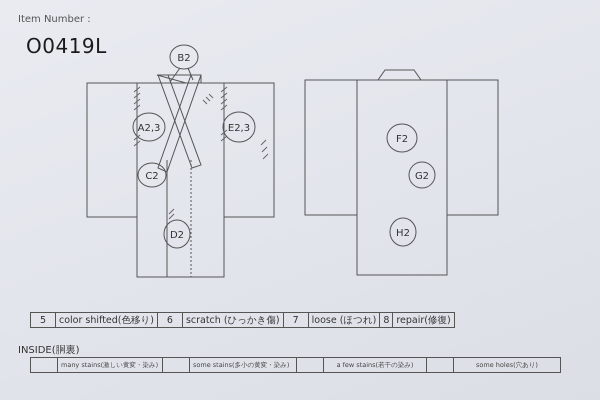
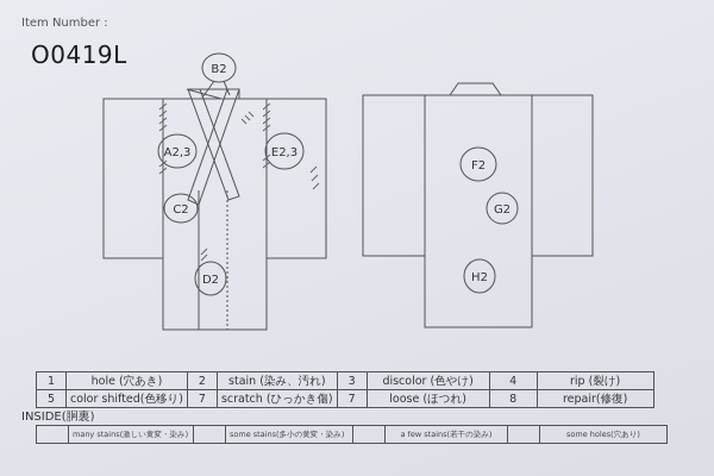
  Item Number :
  O0419L
  B2
  A2,3
  E2,3
  C2
  D2
  F2
  G2
  H2
+ 1	hole (穴あき)	2	stain (染み、汚れ)	3	discolor (色やけ)	4	rip (裂け)
- 5	color shifted(色移り)	6	scratch (ひっかき傷)	7	loose (ほつれ)	8	repair(修復)
+ 5	color shifted(色移り)	7	scratch (ひっかき傷)	7	loose (ほつれ)	8	repair(修復)
  INSIDE(胴裏)
  	many stains(激しい黄変・染み)		some stains(多小の黄変・染み)		a few stains(若干の染み)		some holes(穴あり)
